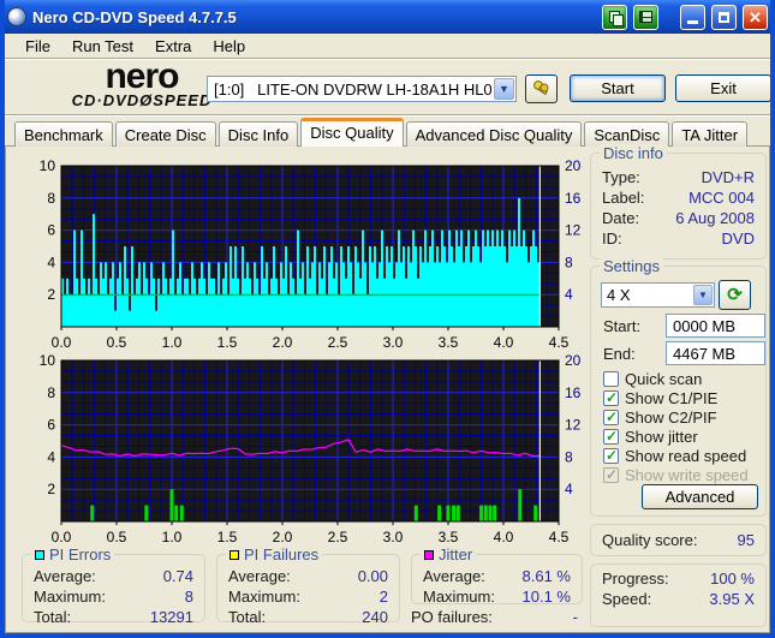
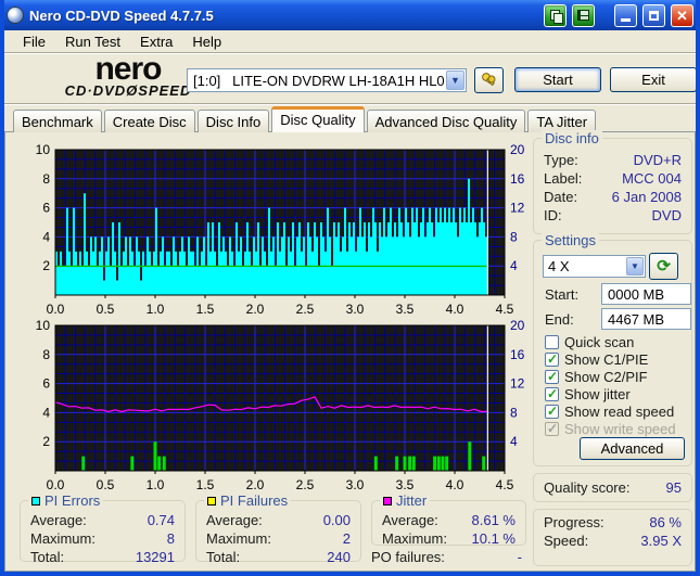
  Nero CD-DVD Speed 4.7.7.5
  ✕
  File
  Run Test
  Extra
  Help
  nero
  CD·DVDØSPEE
  [1:0] LITE-ON DVDRW LH-18A1H HL0
  ▼
  Start
  Exit
  Benchmark
  Create Disc
  Disc Info
  Disc Quality
  Advanced Disc Quality
- ScanDisc
  TA Jitter
  2
  4
  6
  8
  10
  4
  8
  12
  16
  20
  0.0
  0.5
  1.0
  1.5
  2.0
  2.5
  3.0
  3.5
  4.0
  4.5
  2
  4
  6
  8
  10
  4
  8
  12
  16
  20
  0.0
  0.5
  1.0
  1.5
  2.0
  2.5
  3.0
  3.5
  4.0
  4.5
  Disc info
  Type:
  DVD+R
  Label:
  MCC 004
  Date:
- 6 Aug 2008
+ 6 Jan 2008
  ID:
  DVD
  Settings
  4 X
  ▼
  ⟳
  Start:
  0000 MB
  End:
  4467 MB
  Quick scan
  Show C1/PIE
  Show C2/PIF
  Show jitter
  Show read speed
  Show write speed
  Advanced
  Quality score:
  95
  Progress:
- 100 %
+ 86 %
  Speed:
  3.95 X
  PI Errors
  Average:
  0.74
  Maximum:
  8
  Total:
  13291
  PI Failures
  Average:
  0.00
  Maximum:
  2
  Total:
  240
  Jitter
  Average:
  8.61 %
  Maximum:
  10.1 %
  PO failures:
  -
